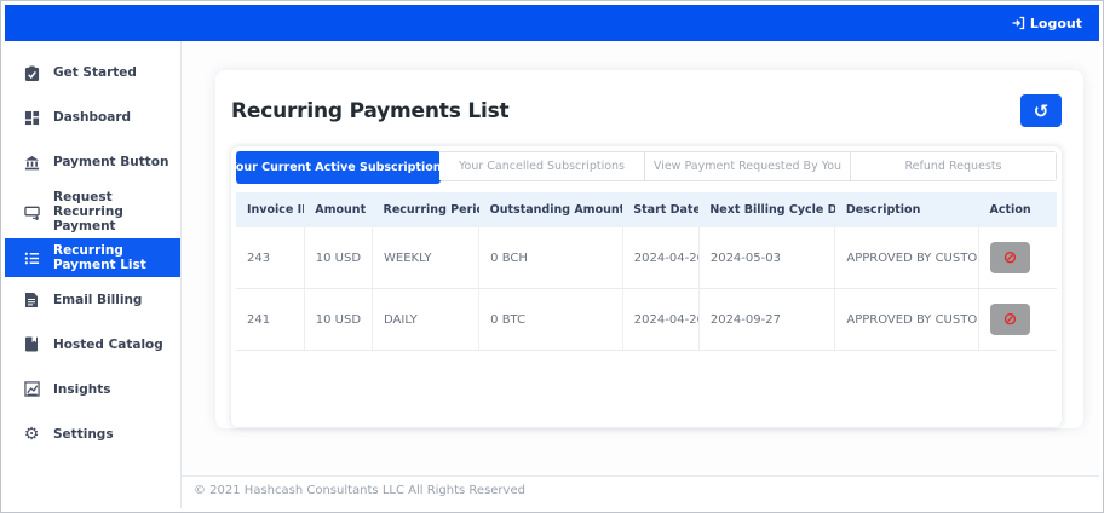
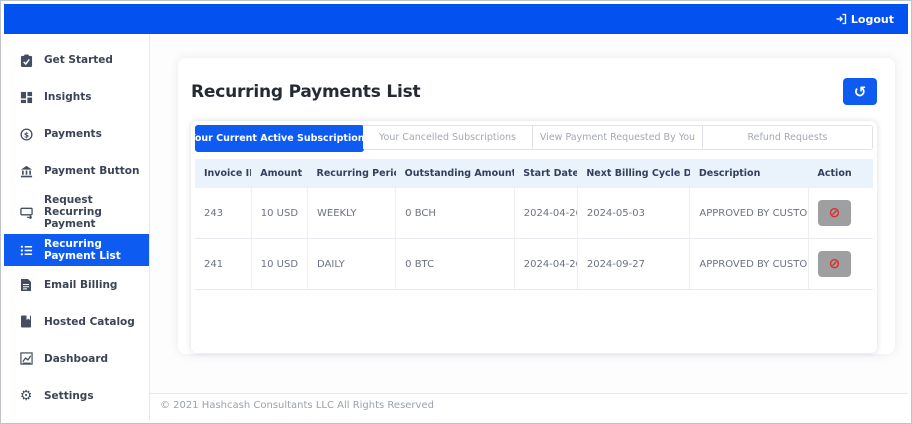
  Logout
  Get Started
- Dashboard
+ Insights
+ $
+ Payments
  Payment Button
  Request Recurring Payment
  Recurring Payment List
  Email Billing
  Hosted Catalog
- Insights
+ Dashboard
  ⚙
  Settings
  Recurring Payments List
  ↺
  our Current Active Subscription
  Your Cancelled Subscriptions
  View Payment Requested By You
  Refund Requests
  Invoice I	Amount	Recurring Peri	Outstanding Amount	Start Date	Next Billing Cycle D	Description	Action
  243	10 USD	WEEKLY	0 BCH	2024-04-2	2024-05-03	APPROVED BY CUSTO	⊘
  241	10 USD	DAILY	0 BTC	2024-04-2	2024-09-27	APPROVED BY CUSTO	⊘
  © 2021 Hashcash Consultants LLC All Rights Reserved
